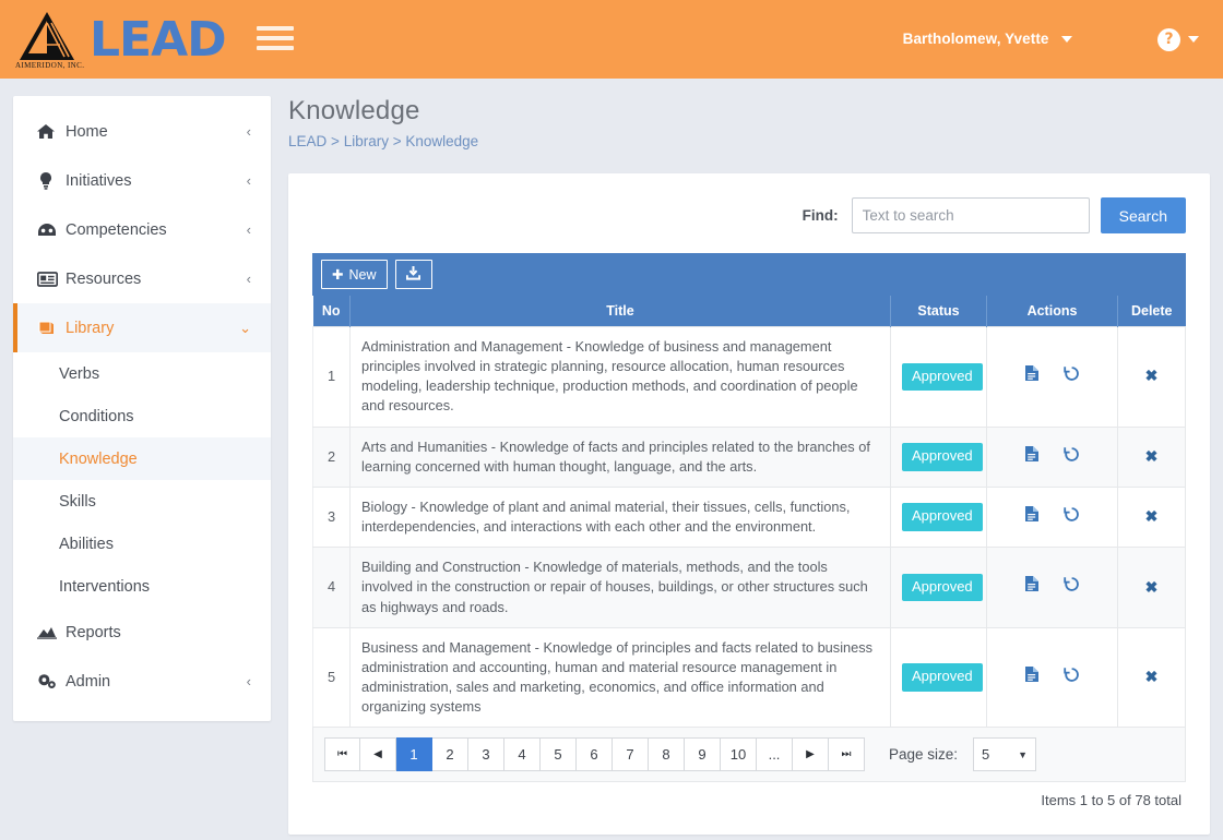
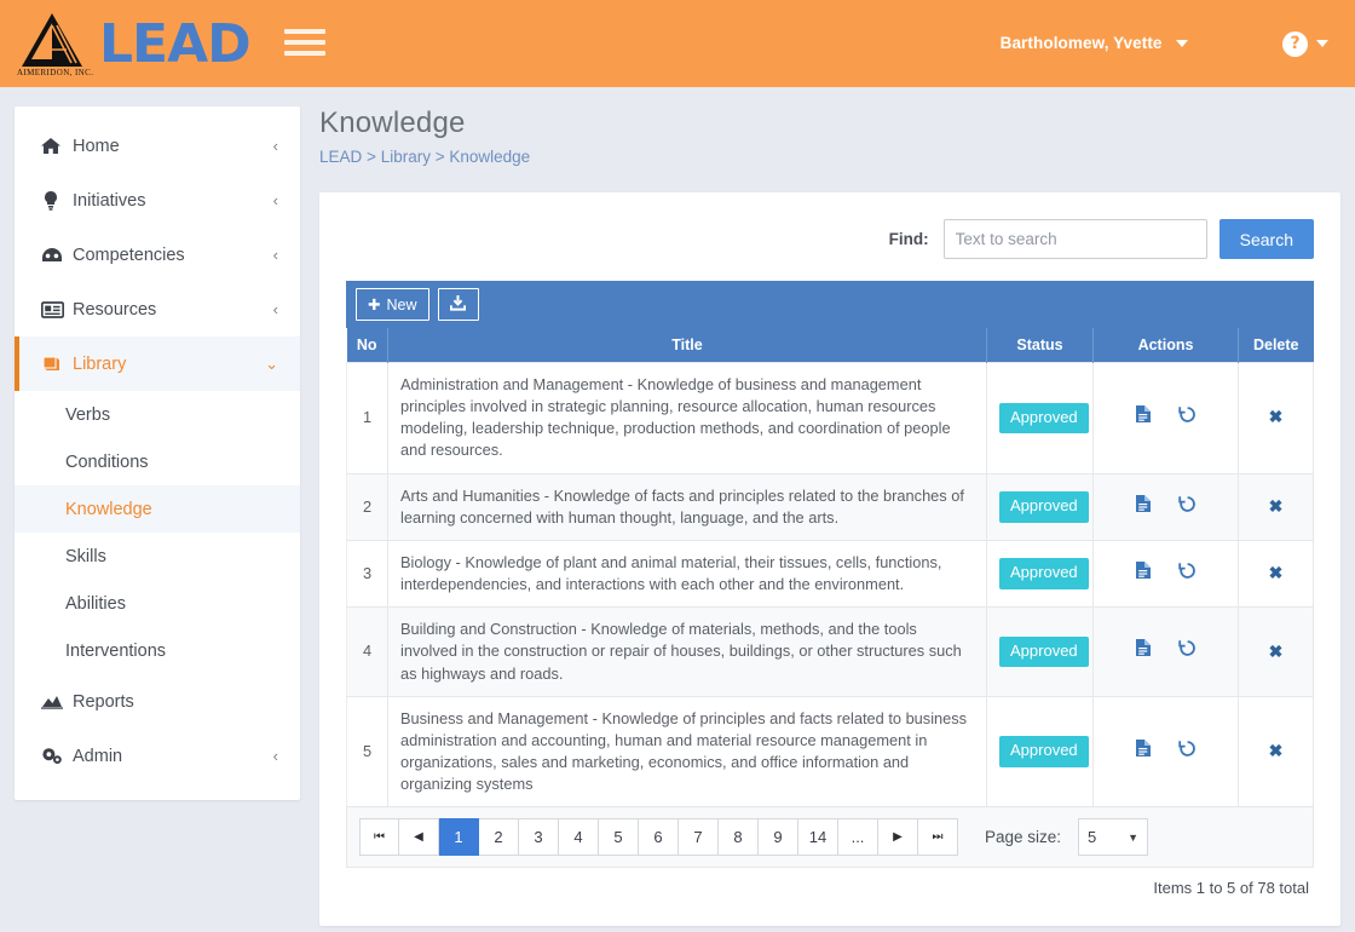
  AIMERIDON, INC.
  LEAD
  Bartholomew, Yvette
  ?
  Home
  ‹
  Initiatives
  ‹
  Competencies
  ‹
  Resources
  ‹
  Library
  ⌄
  Verbs
  Conditions
  Knowledge
  Skills
  Abilities
  Interventions
  Reports
  Admin
  ‹
  Knowledge
  LEAD > Library > Knowledge
  Find:
  Text to search
  Search
  ✚
  New
  No	Title	Status	Actions	Delete
  1	Administration and Management - Knowledge of business and management principles involved in strategic planning, resource allocation, human resources modeling, leadership technique, production methods, and coordination of people and resources.	Approved		✖
  2	Arts and Humanities - Knowledge of facts and principles related to the branches of learning concerned with human thought, language, and the arts.	Approved		✖
  3	Biology - Knowledge of plant and animal material, their tissues, cells, functions, interdependencies, and interactions with each other and the environment.	Approved		✖
  4	Building and Construction - Knowledge of materials, methods, and the tools involved in the construction or repair of houses, buildings, or other structures such as highways and roads.	Approved		✖
- 5	Business and Management - Knowledge of principles and facts related to business administration and accounting, human and material resource management in administration, sales and marketing, economics, and office information and organizing systems	Approved		✖
+ 5	Business and Management - Knowledge of principles and facts related to business administration and accounting, human and material resource management in organizations, sales and marketing, economics, and office information and organizing systems	Approved		✖
  ⏮
  ◀
  1
  2
  3
  4
  5
  6
  7
  8
  9
- 10
+ 14
  ...
  ▶
  ⏭
  Page size:
  5
  ▼
  Items 1 to 5 of 78 total
